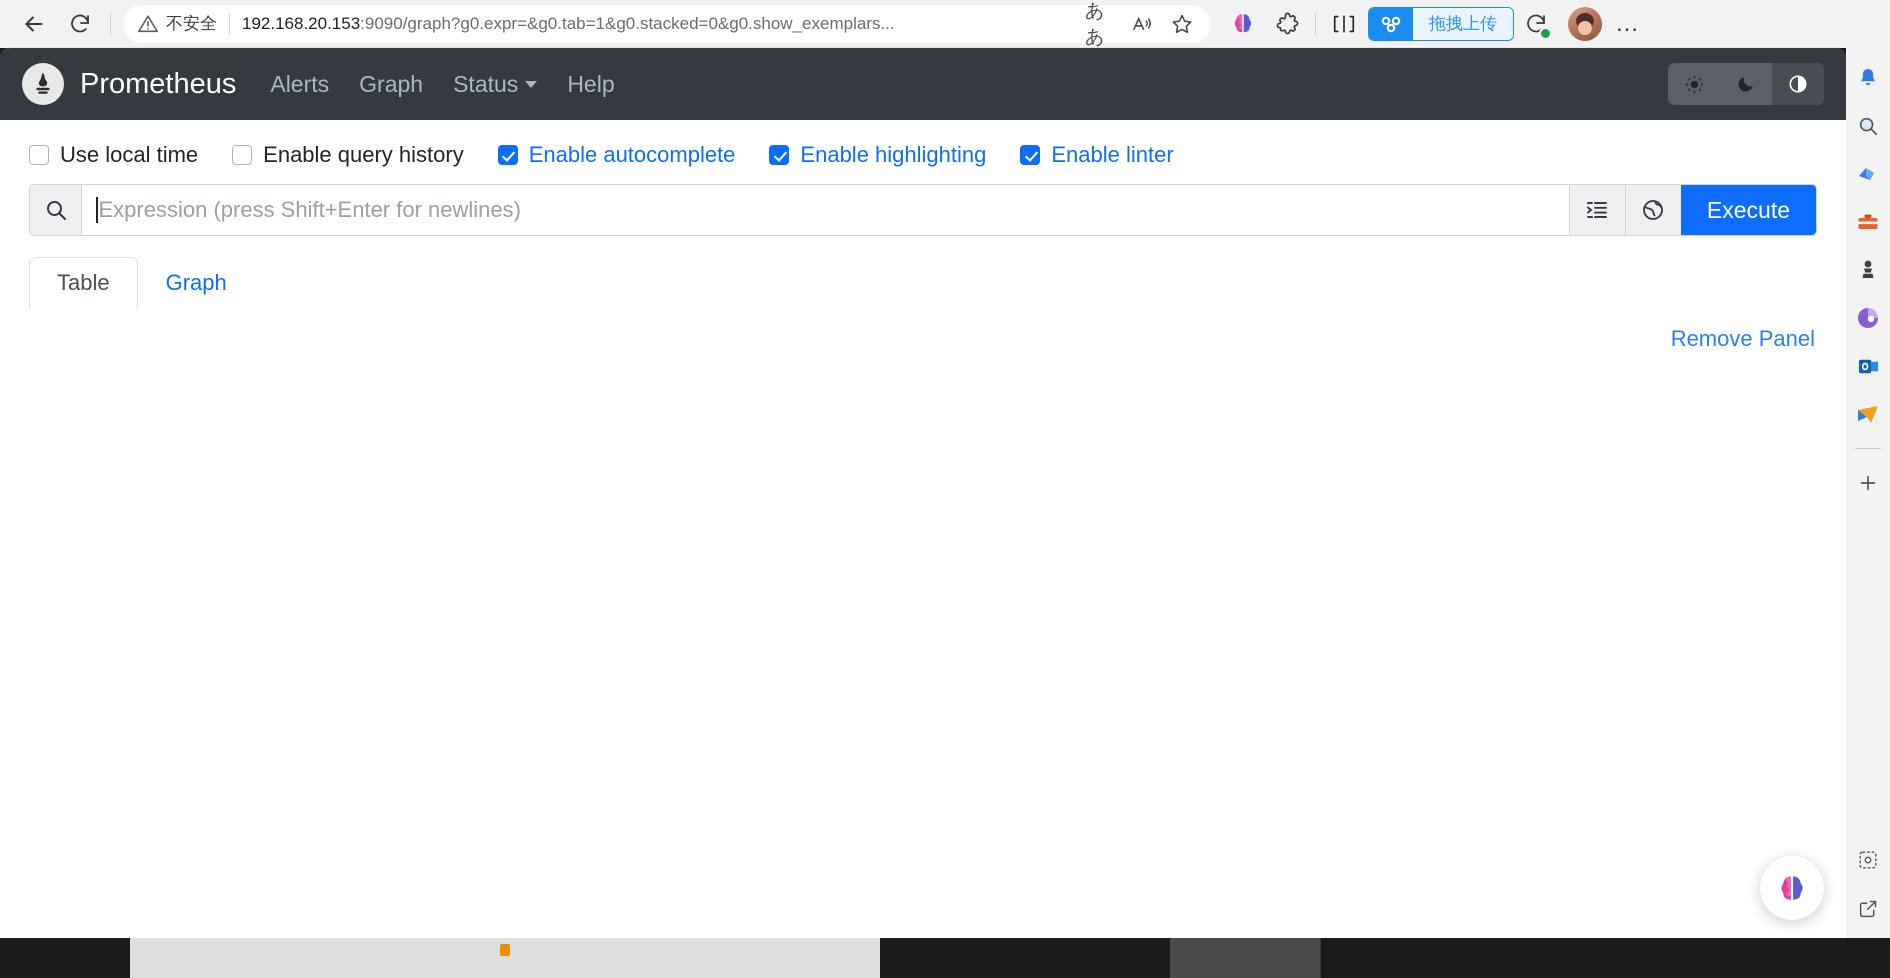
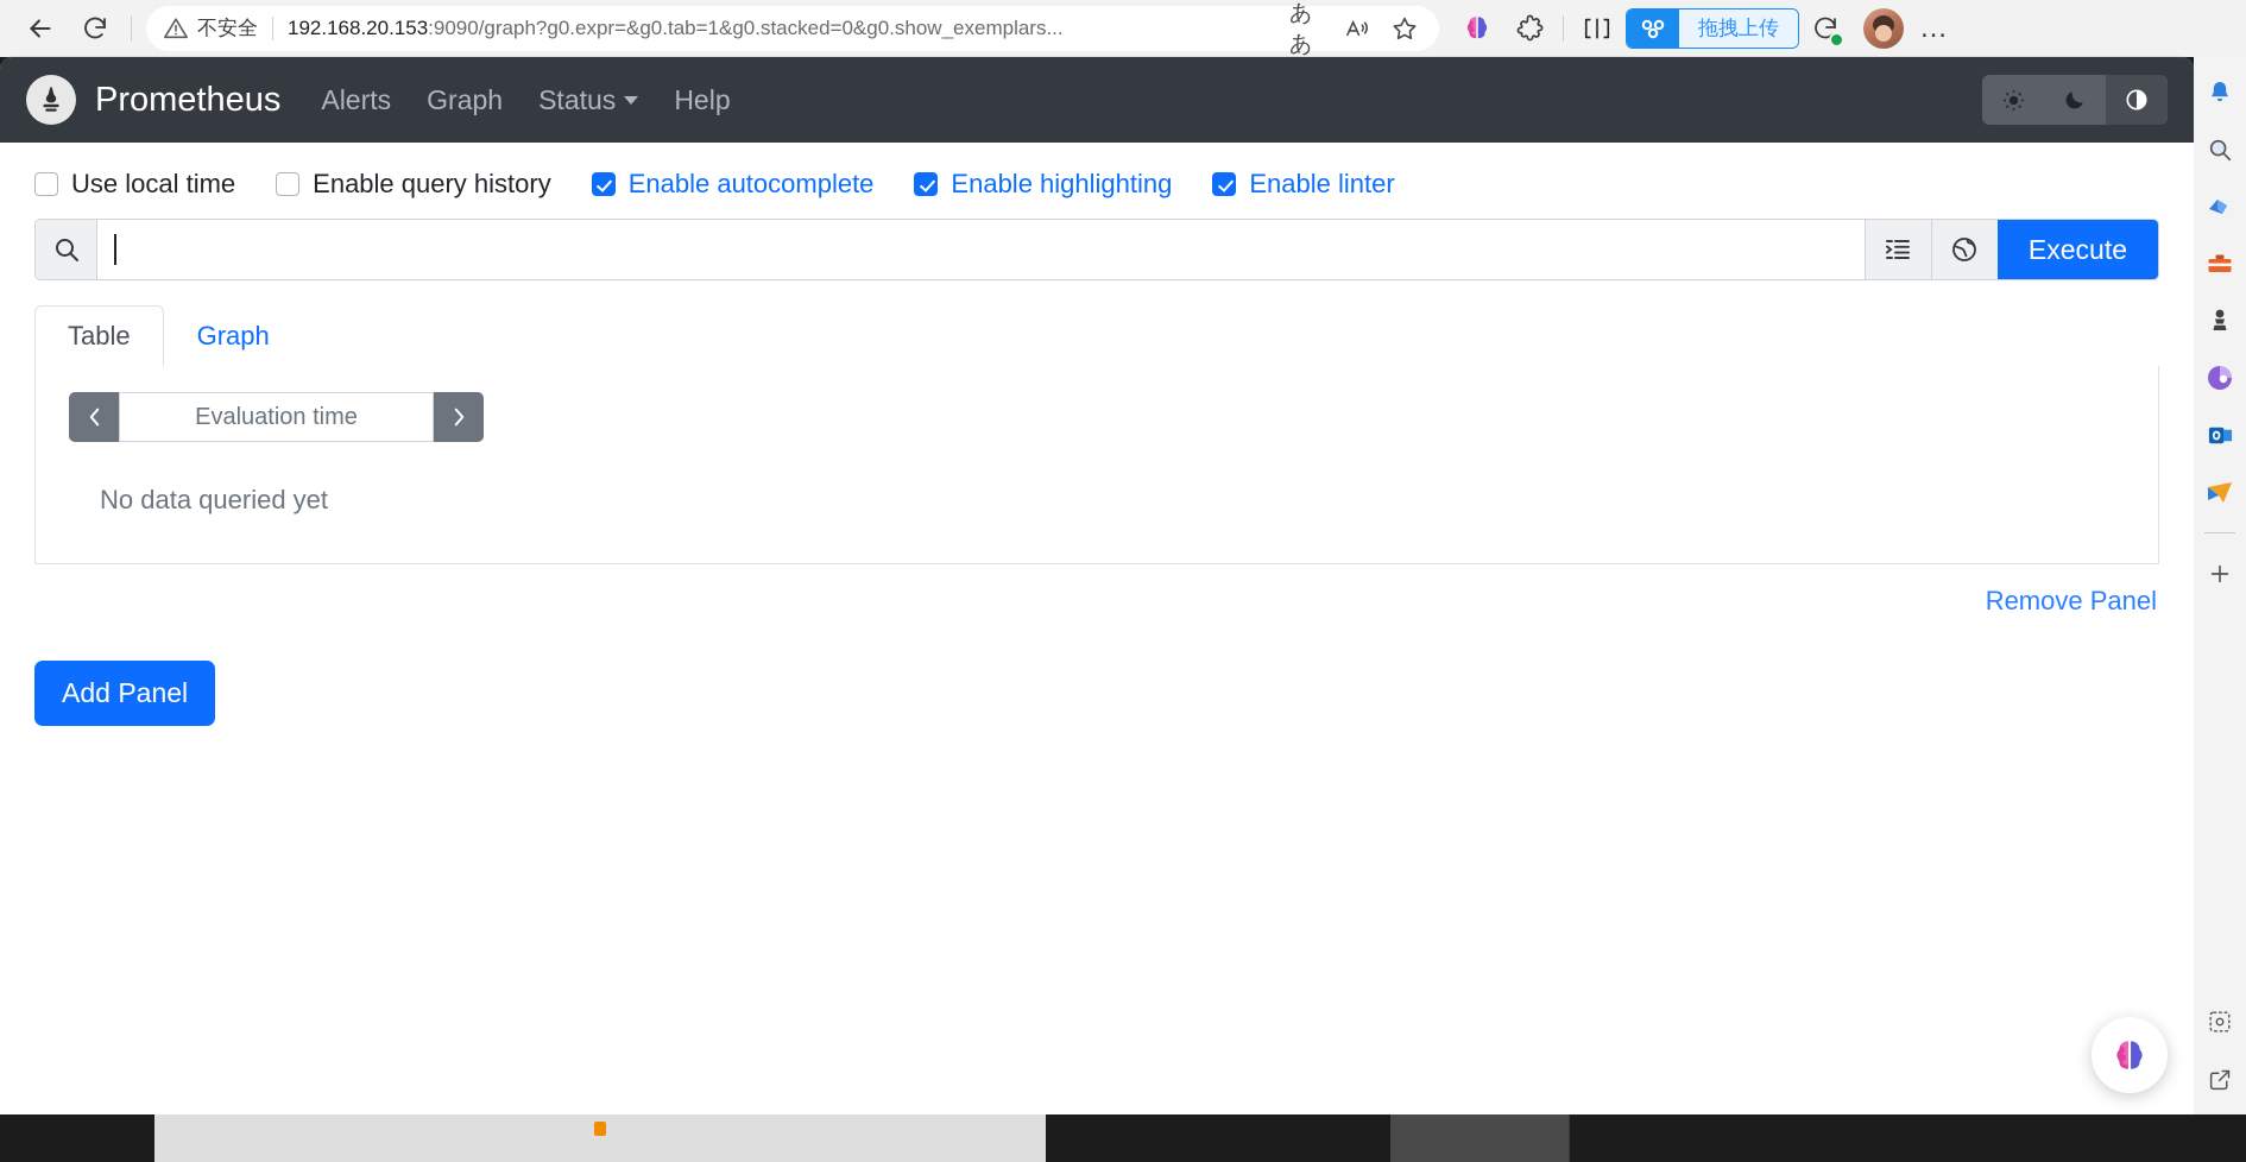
  不安全
  192.168.20.153:9090/graph?g0.expr=&g0.tab=1&g0.stacked=0&g0.show_exemplars...
  ああ
  拖拽上传
  …
  Prometheus
  Alerts
  Graph
  Status
  Help
  Use local time
  Enable query history
  Enable autocomplete
  Enable highlighting
  Enable linter
- Expression (press Shift+Enter for newlines)
  Execute
  Table
  Graph
+ Evaluation time
+ No data queried yet
  Remove Panel
+ Add Panel
